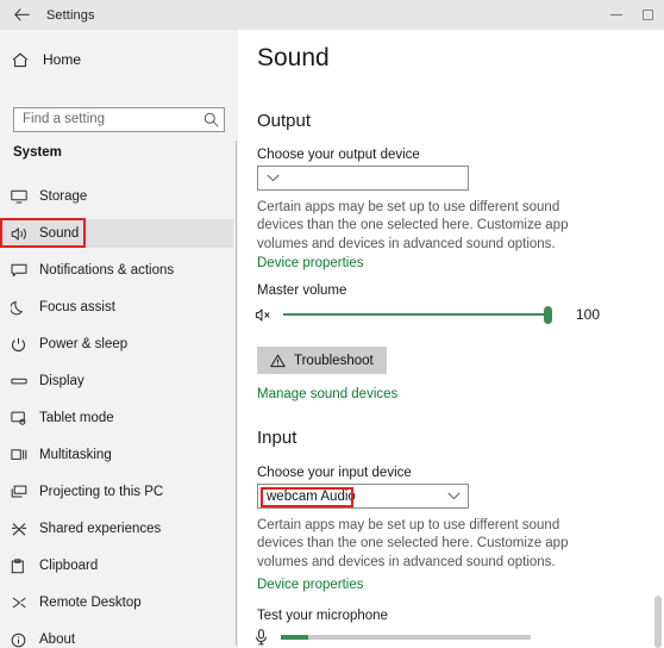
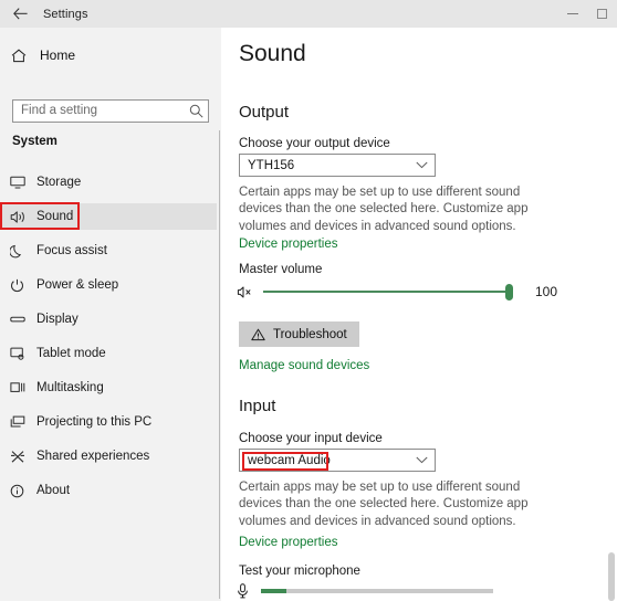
  Settings
  Home
  Find a setting
  System
  Storage
  Sound
- Notifications & actions
  Focus assist
  Power & sleep
  Display
  Tablet mode
  Multitasking
  Projecting to this PC
  Shared experiences
- Clipboard
- Remote Desktop
  About
  Sound
  Output
  Choose your output device
+ YTH156
  Certain apps may be set up to use different sound devices than the one selected here. Customize app volumes and devices in advanced sound options.
  Device properties
  Master volume
  100
  Troubleshoot
  Manage sound devices
  Input
  Choose your input device
  webcam Audio
  Certain apps may be set up to use different sound devices than the one selected here. Customize app volumes and devices in advanced sound options.
  Device properties
  Test your microphone
